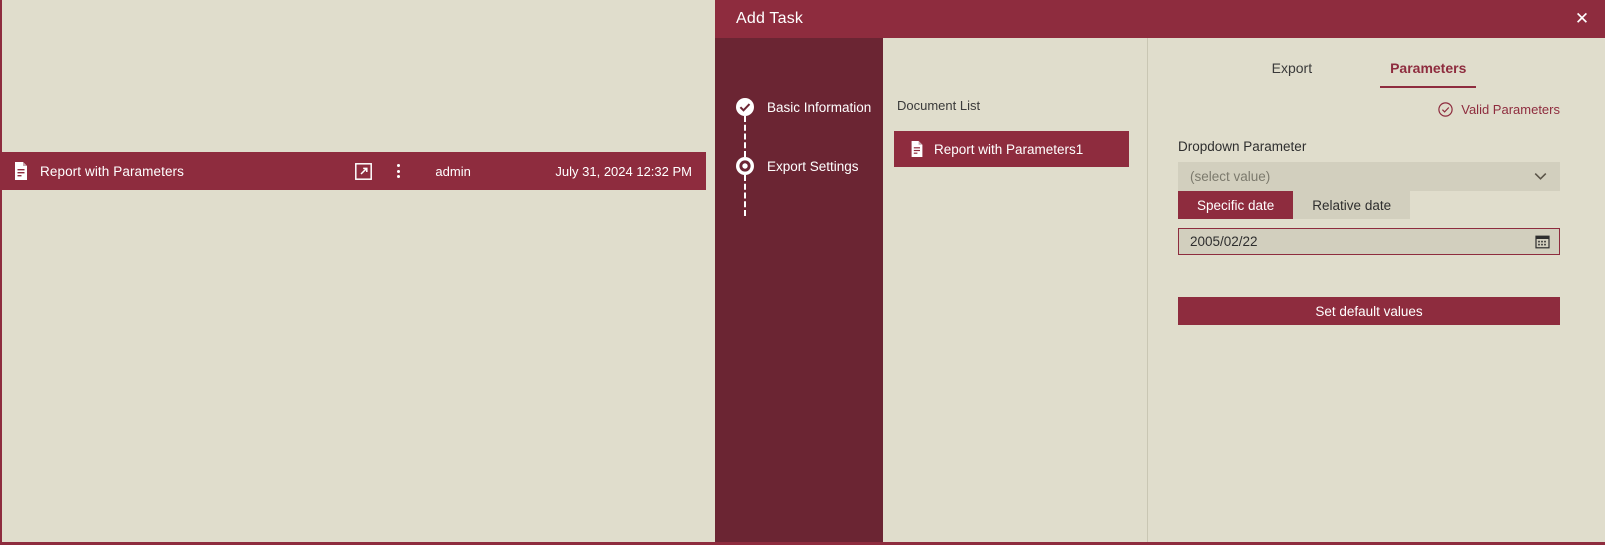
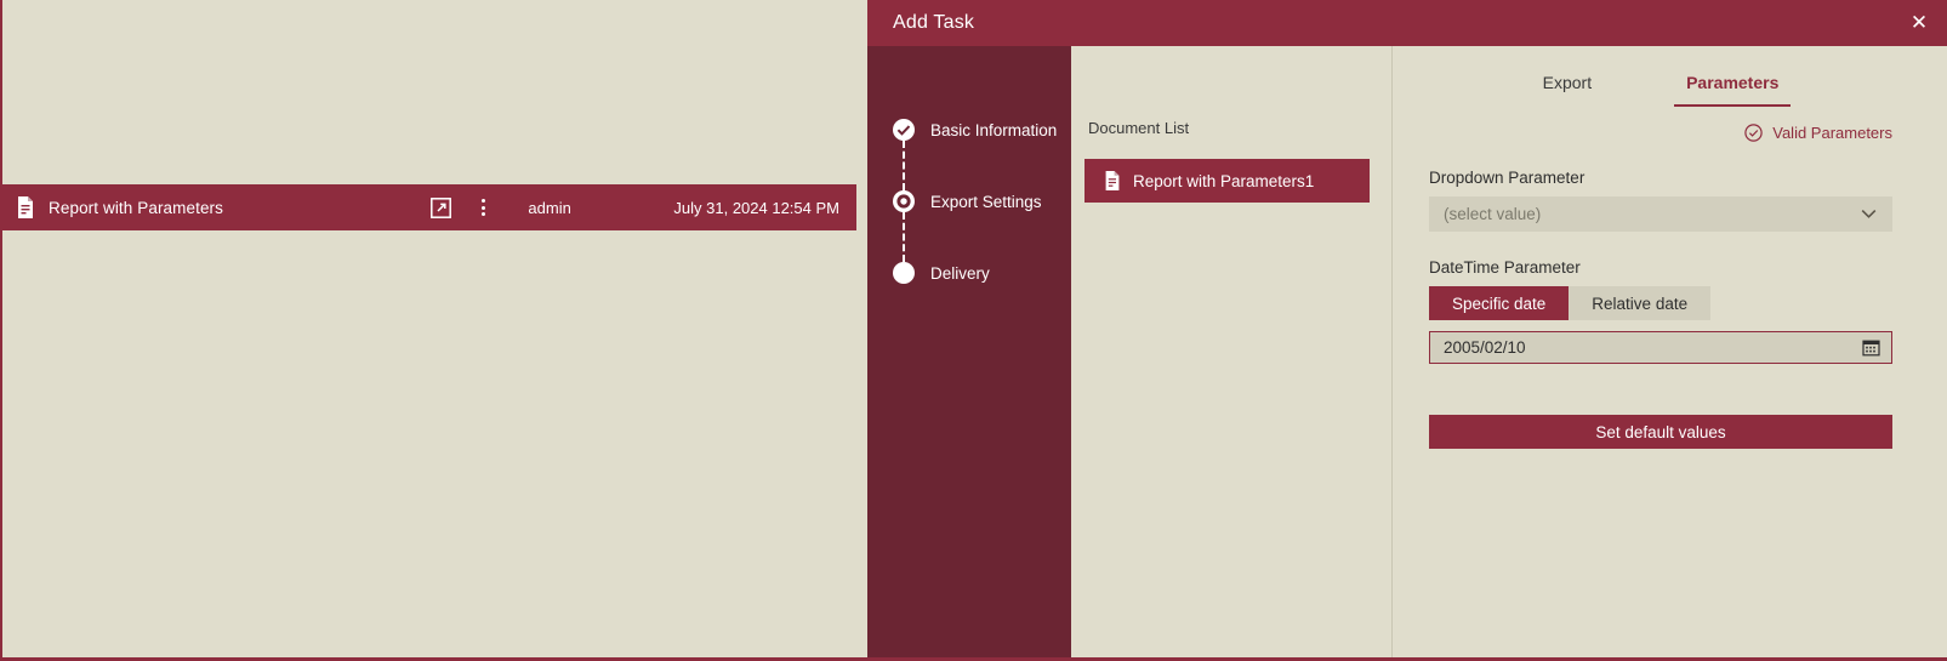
  Report with Parameters
  admin
- July 31, 2024 12:32 PM
+ July 31, 2024 12:54 PM
  Add Task
  ✕
  Basic Information
  Export Settings
+ Delivery
  Document List
  Report with Parameters1
  Export
  Parameters
  Valid Parameters
  Dropdown Parameter
  (select value)
+ DateTime Parameter
  Specific date
  Relative date
- 2005/02/22
+ 2005/02/10
  Set default values
